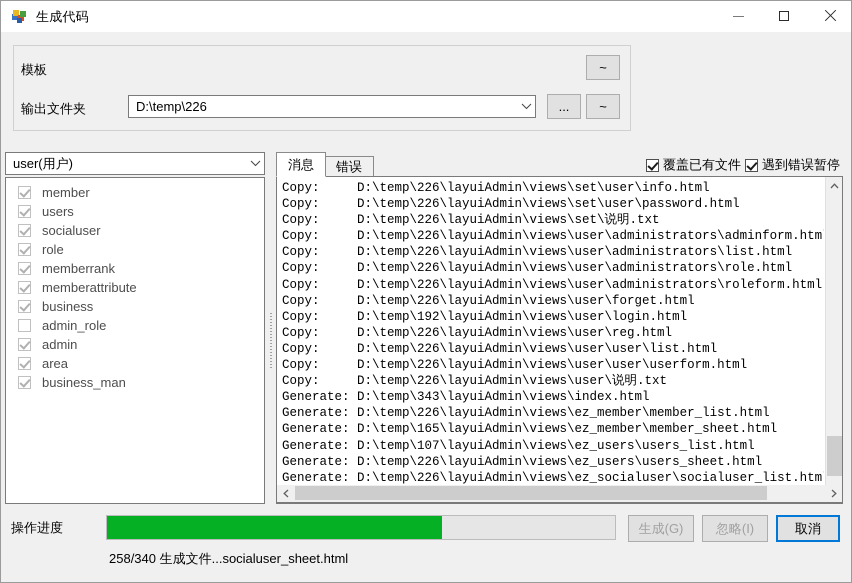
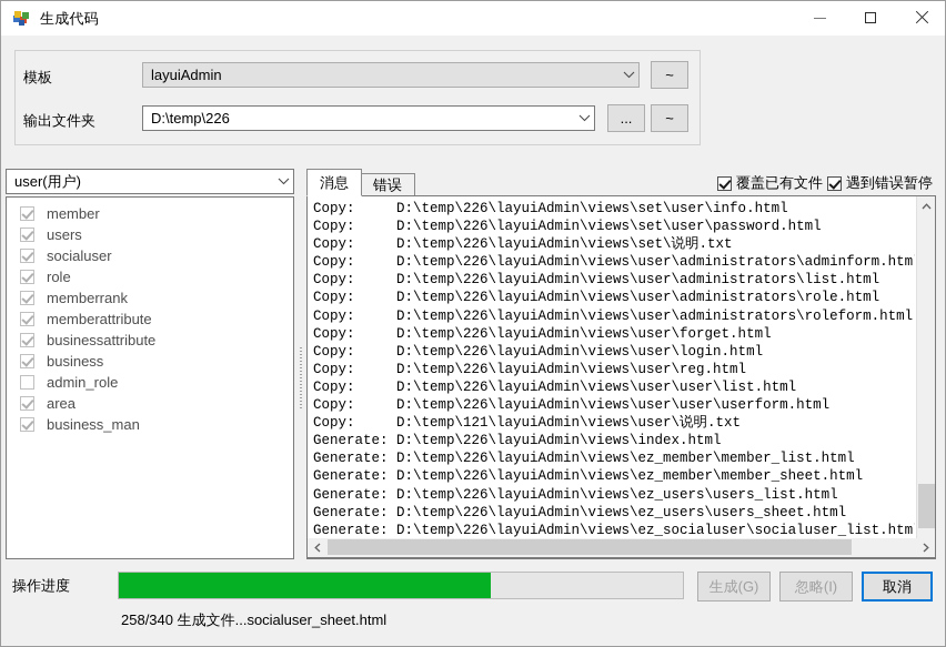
  生成代码
  模板
+ layuiAdmin
  ~
  输出文件夹
  D:\temp\226
  ...
  ~
  user(用户)
  member
  users
  socialuser
  role
  memberrank
  memberattribute
+ businessattribute
  business
  admin_role
- admin
  area
  business_man
  消息
  错误
  覆盖已有文件
  遇到错误暂停
  Copy: D:\temp\226\layuiAdmin\views\set\user\info.html
  Copy: D:\temp\226\layuiAdmin\views\set\user\password.html
  Copy: D:\temp\226\layuiAdmin\views\set\说明.txt
  Copy: D:\temp\226\layuiAdmin\views\user\administrators\adminform.htm
  Copy: D:\temp\226\layuiAdmin\views\user\administrators\list.html
  Copy: D:\temp\226\layuiAdmin\views\user\administrators\role.html
  Copy: D:\temp\226\layuiAdmin\views\user\administrators\roleform.html
  Copy: D:\temp\226\layuiAdmin\views\user\forget.html
- Copy: D:\temp\192\layuiAdmin\views\user\login.html
+ Copy: D:\temp\226\layuiAdmin\views\user\login.html
  Copy: D:\temp\226\layuiAdmin\views\user\reg.html
  Copy: D:\temp\226\layuiAdmin\views\user\user\list.html
  Copy: D:\temp\226\layuiAdmin\views\user\user\userform.html
- Copy: D:\temp\226\layuiAdmin\views\user\说明.txt
+ Copy: D:\temp\121\layuiAdmin\views\user\说明.txt
- Generate: D:\temp\343\layuiAdmin\views\index.html
+ Generate: D:\temp\226\layuiAdmin\views\index.html
  Generate: D:\temp\226\layuiAdmin\views\ez_member\member_list.html
- Generate: D:\temp\165\layuiAdmin\views\ez_member\member_sheet.html
+ Generate: D:\temp\226\layuiAdmin\views\ez_member\member_sheet.html
- Generate: D:\temp\107\layuiAdmin\views\ez_users\users_list.html
+ Generate: D:\temp\226\layuiAdmin\views\ez_users\users_list.html
  Generate: D:\temp\226\layuiAdmin\views\ez_users\users_sheet.html
  Generate: D:\temp\226\layuiAdmin\views\ez_socialuser\socialuser_list.htm
  操作进度
  258/340 生成文件...socialuser_sheet.html
  生成(G)
  忽略(I)
  取消
